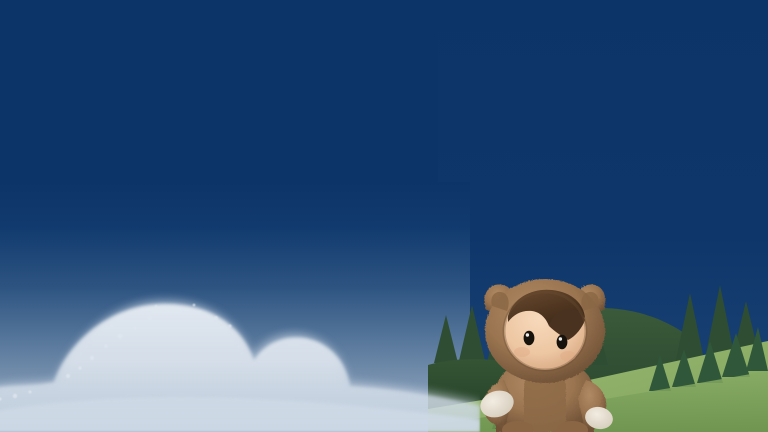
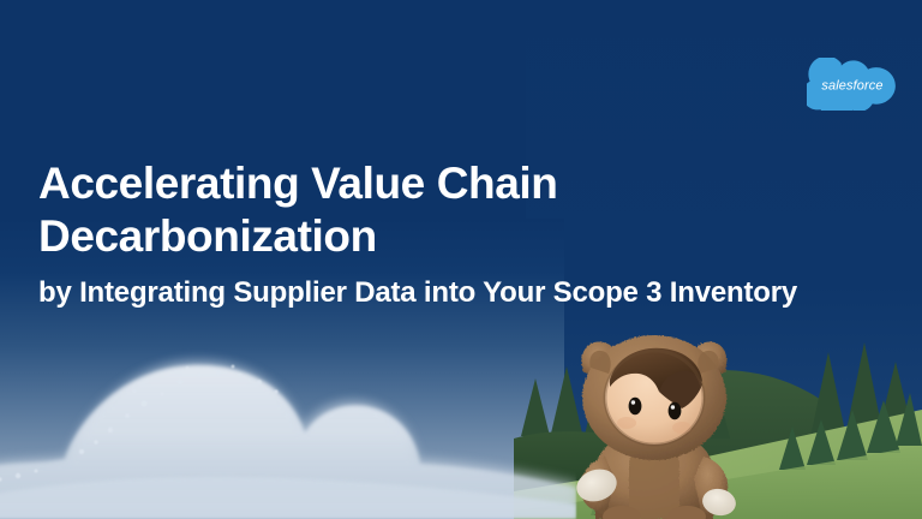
+ salesforce
+ Accelerating Value Chain
+ Decarbonization
+ by Integrating Supplier Data into Your Scope 3 Inventory
